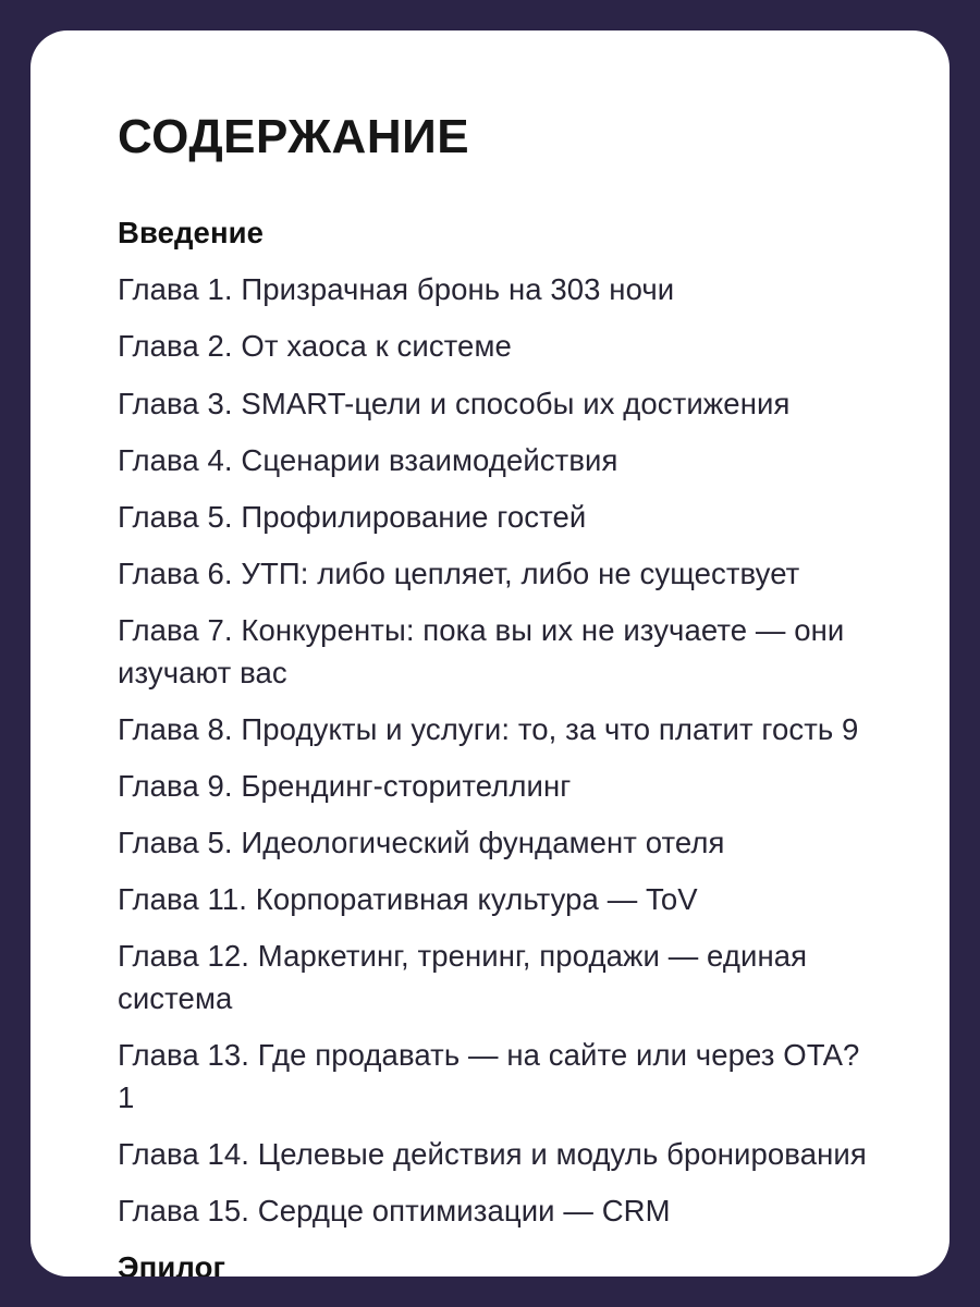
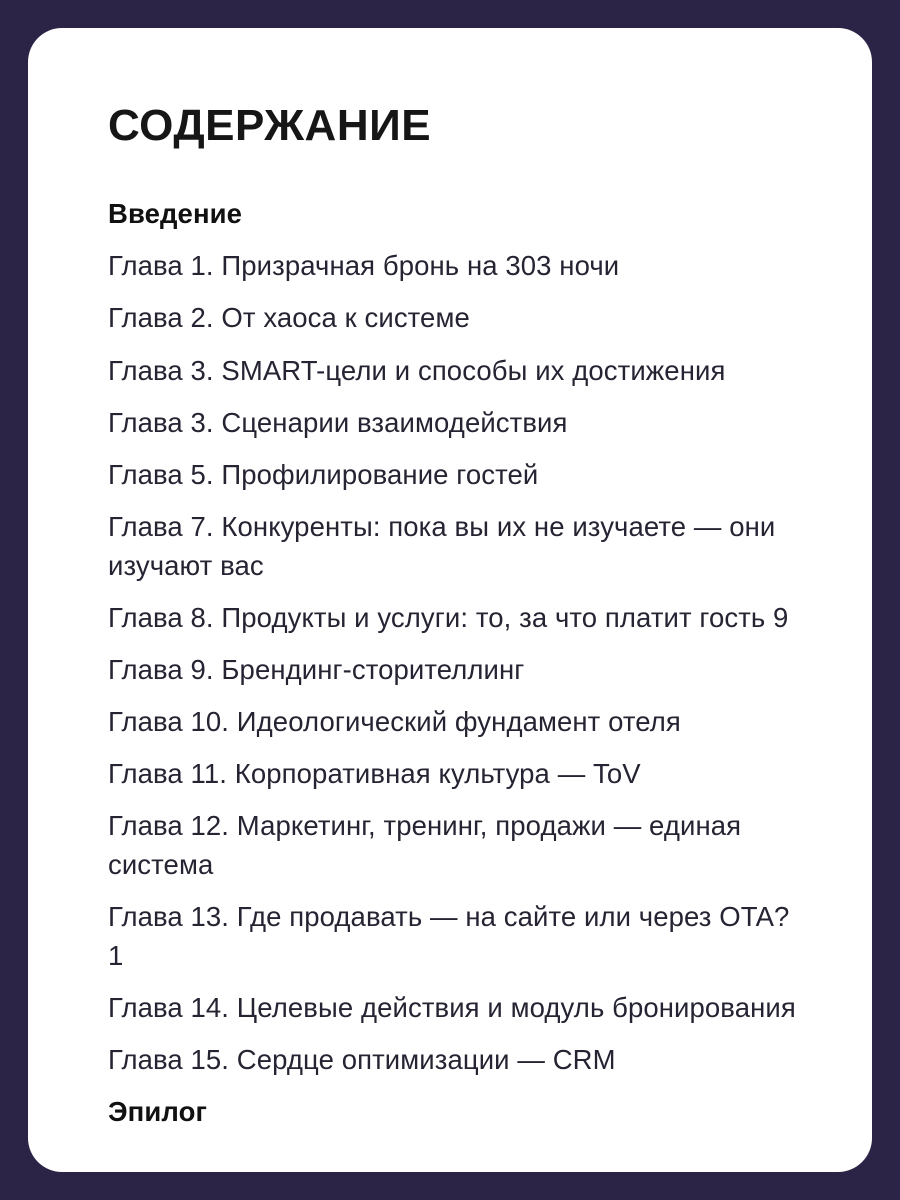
  СОДЕРЖАНИЕ
  Введение
  Глава 1. Призрачная бронь на 303 ночи
  Глава 2. От хаоса к системе
  Глава 3. SMART-цели и способы их достижения
- Глава 4. Сценарии взаимодействия
+ Глава 3. Сценарии взаимодействия
  Глава 5. Профилирование гостей
- Глава 6. УТП: либо цепляет, либо не существует
  Глава 7. Конкуренты: пока вы их не изучаете — они изучают вас
  Глава 8. Продукты и услуги: то, за что платит гость 9
  Глава 9. Брендинг-сторителлинг
- Глава 5. Идеологический фундамент отеля
+ Глава 10. Идеологический фундамент отеля
  Глава 11. Корпоративная культура — ToV
  Глава 12. Маркетинг, тренинг, продажи — единая система
  Глава 13. Где продавать — на сайте или через OTA? 1
  Глава 14. Целевые действия и модуль бронирования
  Глава 15. Сердце оптимизации — CRM
  Эпилог
